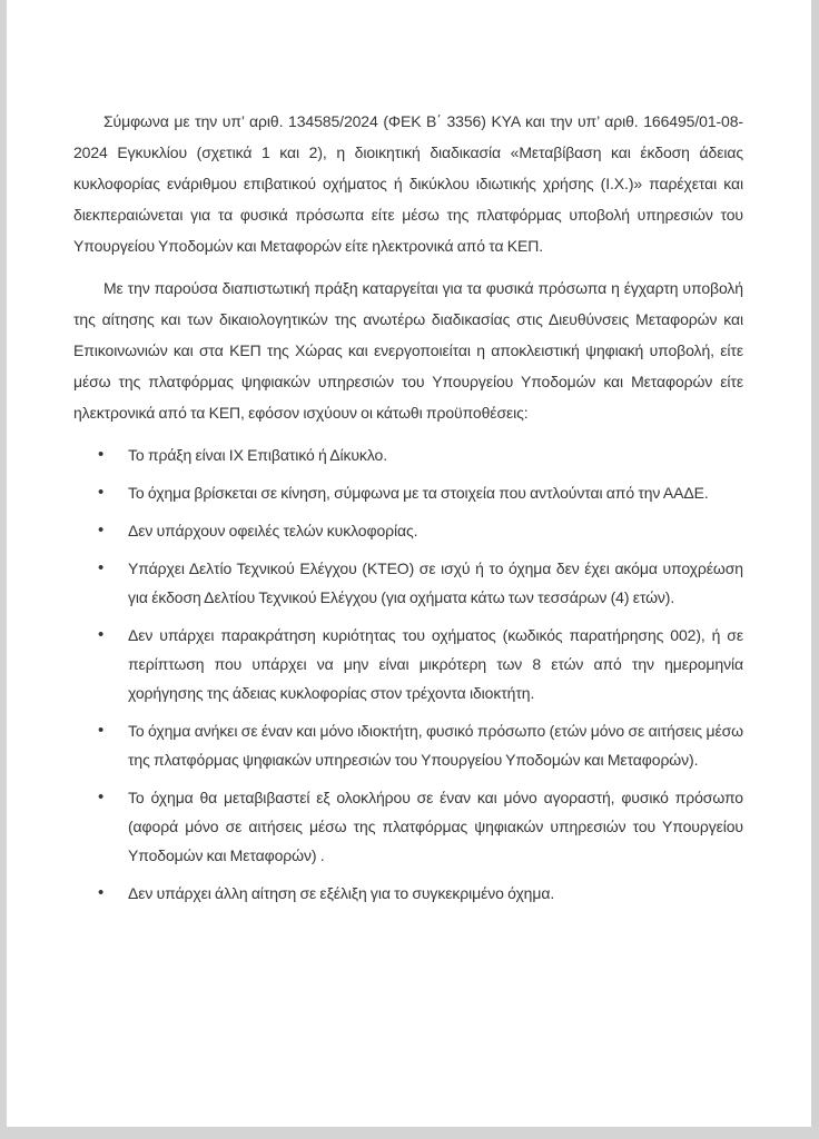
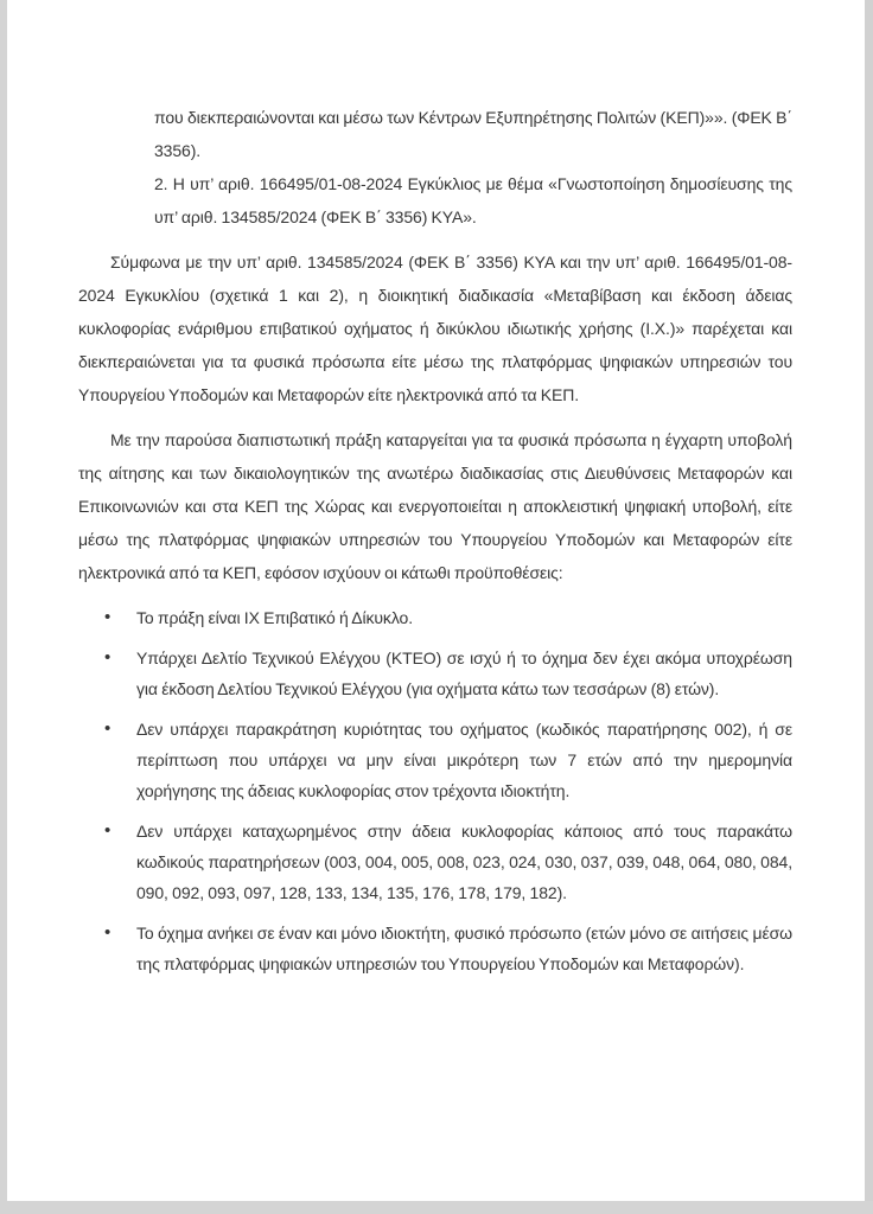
+ που διεκπεραιώνονται και μέσω των Κέντρων Εξυπηρέτησης Πολιτών (ΚΕΠ)»». (ΦΕΚ Β΄ 3356).
+ 2. Η υπ’ αριθ. 166495/01-08-2024 Εγκύκλιος με θέμα «Γνωστοποίηση δημοσίευσης της υπ’ αριθ. 134585/2024 (ΦΕΚ Β΄ 3356) ΚΥΑ».
- Σύμφωνα με την υπ’ αριθ. 134585/2024 (ΦΕΚ Β΄ 3356) ΚΥΑ και την υπ’ αριθ. 166495/01-08-2024 Εγκυκλίου (σχετικά 1 και 2), η διοικητική διαδικασία «Μεταβίβαση και έκδοση άδειας κυκλοφορίας ενάριθμου επιβατικού οχήματος ή δικύκλου ιδιωτικής χρήσης (Ι.Χ.)» παρέχεται και διεκπεραιώνεται για τα φυσικά πρόσωπα είτε μέσω της πλατφόρμας υποβολή υπηρεσιών του Υπουργείου Υποδομών και Μεταφορών είτε ηλεκτρονικά από τα ΚΕΠ.
+ Σύμφωνα με την υπ’ αριθ. 134585/2024 (ΦΕΚ Β΄ 3356) ΚΥΑ και την υπ’ αριθ. 166495/01-08-2024 Εγκυκλίου (σχετικά 1 και 2), η διοικητική διαδικασία «Μεταβίβαση και έκδοση άδειας κυκλοφορίας ενάριθμου επιβατικού οχήματος ή δικύκλου ιδιωτικής χρήσης (Ι.Χ.)» παρέχεται και διεκπεραιώνεται για τα φυσικά πρόσωπα είτε μέσω της πλατφόρμας ψηφιακών υπηρεσιών του Υπουργείου Υποδομών και Μεταφορών είτε ηλεκτρονικά από τα ΚΕΠ.
  Με την παρούσα διαπιστωτική πράξη καταργείται για τα φυσικά πρόσωπα η έγχαρτη υποβολή της αίτησης και των δικαιολογητικών της ανωτέρω διαδικασίας στις Διευθύνσεις Μεταφορών και Επικοινωνιών και στα ΚΕΠ της Χώρας και ενεργοποιείται η αποκλειστική ψηφιακή υποβολή, είτε μέσω της πλατφόρμας ψηφιακών υπηρεσιών του Υπουργείου Υποδομών και Μεταφορών είτε ηλεκτρονικά από τα ΚΕΠ, εφόσον ισχύουν οι κάτωθι προϋποθέσεις:
  Το πράξη είναι ΙΧ Επιβατικό ή Δίκυκλο.
- Το όχημα βρίσκεται σε κίνηση, σύμφωνα με τα στοιχεία που αντλούνται από την ΑΑΔΕ.
- Δεν υπάρχουν οφειλές τελών κυκλοφορίας.
- Υπάρχει Δελτίο Τεχνικού Ελέγχου (ΚΤΕΟ) σε ισχύ ή το όχημα δεν έχει ακόμα υποχρέωση για έκδοση Δελτίου Τεχνικού Ελέγχου (για οχήματα κάτω των τεσσάρων (4) ετών).
+ Υπάρχει Δελτίο Τεχνικού Ελέγχου (ΚΤΕΟ) σε ισχύ ή το όχημα δεν έχει ακόμα υποχρέωση για έκδοση Δελτίου Τεχνικού Ελέγχου (για οχήματα κάτω των τεσσάρων (8) ετών).
- Δεν υπάρχει παρακράτηση κυριότητας του οχήματος (κωδικός παρατήρησης 002), ή σε περίπτωση που υπάρχει να μην είναι μικρότερη των 8 ετών από την ημερομηνία χορήγησης της άδειας κυκλοφορίας στον τρέχοντα ιδιοκτήτη.
+ Δεν υπάρχει παρακράτηση κυριότητας του οχήματος (κωδικός παρατήρησης 002), ή σε περίπτωση που υπάρχει να μην είναι μικρότερη των 7 ετών από την ημερομηνία χορήγησης της άδειας κυκλοφορίας στον τρέχοντα ιδιοκτήτη.
+ Δεν υπάρχει καταχωρημένος στην άδεια κυκλοφορίας κάποιος από τους παρακάτω κωδικούς παρατηρήσεων (003, 004, 005, 008, 023, 024, 030, 037, 039, 048, 064, 080, 084, 090, 092, 093, 097, 128, 133, 134, 135, 176, 178, 179, 182).
  Το όχημα ανήκει σε έναν και μόνο ιδιοκτήτη, φυσικό πρόσωπο (ετών μόνο σε αιτήσεις μέσω της πλατφόρμας ψηφιακών υπηρεσιών του Υπουργείου Υποδομών και Μεταφορών).
- Το όχημα θα μεταβιβαστεί εξ ολοκλήρου σε έναν και μόνο αγοραστή, φυσικό πρόσωπο (αφορά μόνο σε αιτήσεις μέσω της πλατφόρμας ψηφιακών υπηρεσιών του Υπουργείου Υποδομών και Μεταφορών) .
- Δεν υπάρχει άλλη αίτηση σε εξέλιξη για το συγκεκριμένο όχημα.
